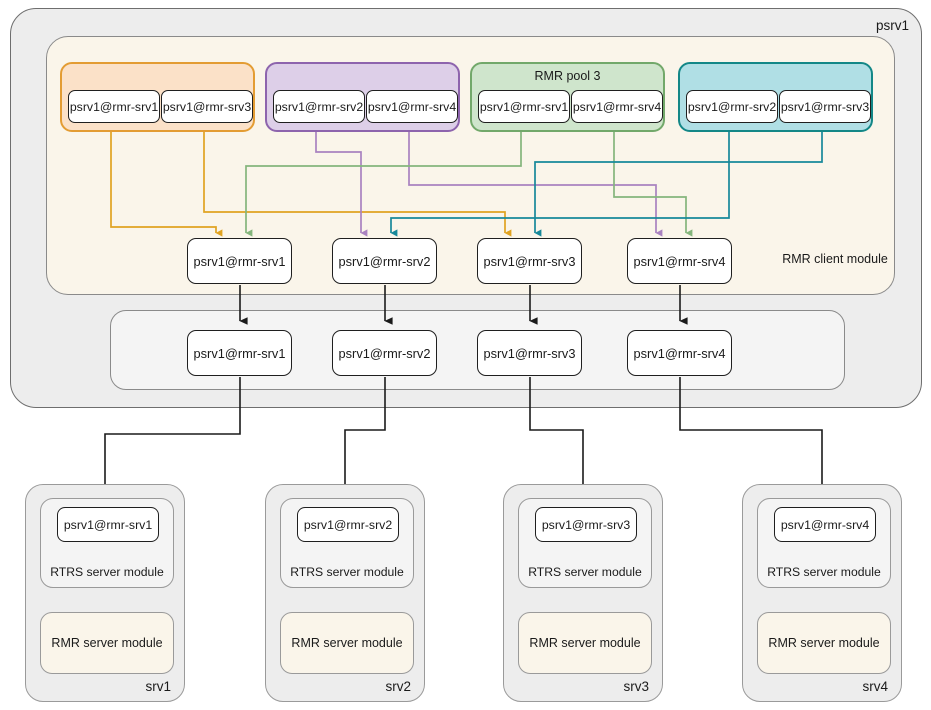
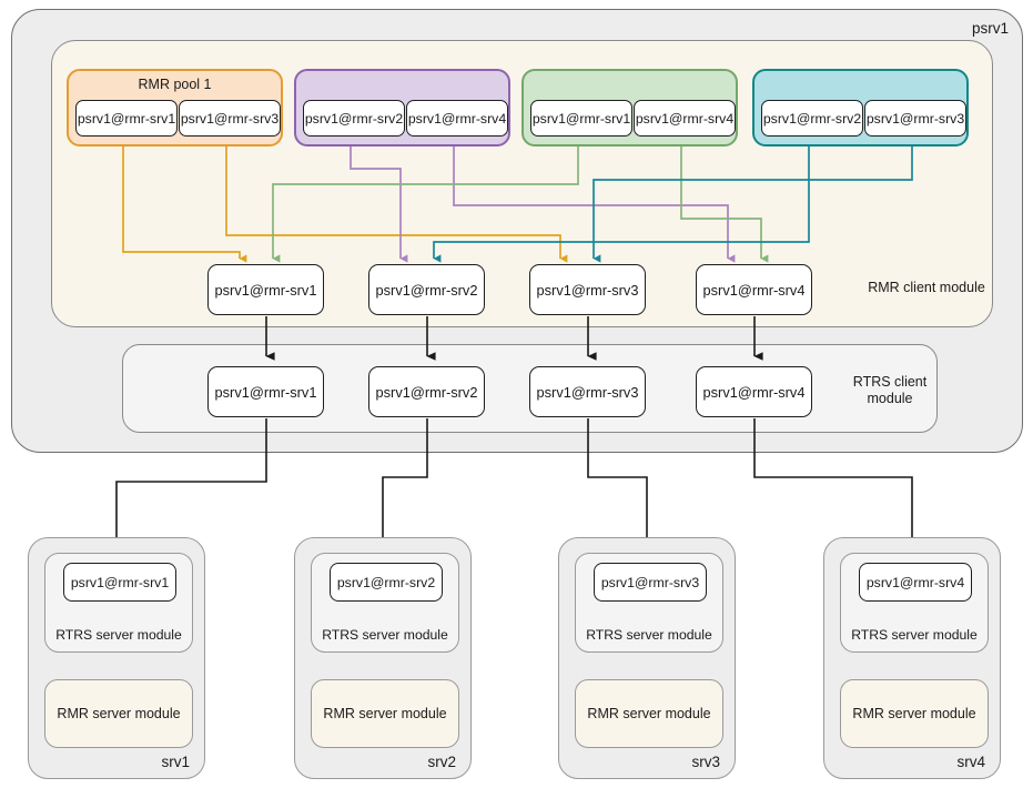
  psrv1
  RMR client module
+ RTRS client module
+ RMR pool 1
  psrv1@rmr-srv1
  psrv1@rmr-srv3
  psrv1@rmr-srv2
  psrv1@rmr-srv4
- RMR pool 3
  psrv1@rmr-srv1
  psrv1@rmr-srv4
  psrv1@rmr-srv2
  psrv1@rmr-srv3
  psrv1@rmr-srv1
  psrv1@rmr-srv2
  psrv1@rmr-srv3
  psrv1@rmr-srv4
  psrv1@rmr-srv1
  psrv1@rmr-srv2
  psrv1@rmr-srv3
  psrv1@rmr-srv4
  psrv1@rmr-srv1
  RTRS server module
  RMR server module
  srv1
  psrv1@rmr-srv2
  RTRS server module
  RMR server module
  srv2
  psrv1@rmr-srv3
  RTRS server module
  RMR server module
  srv3
  psrv1@rmr-srv4
  RTRS server module
  RMR server module
  srv4
